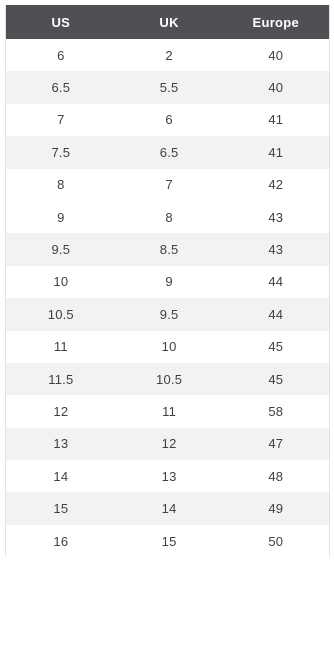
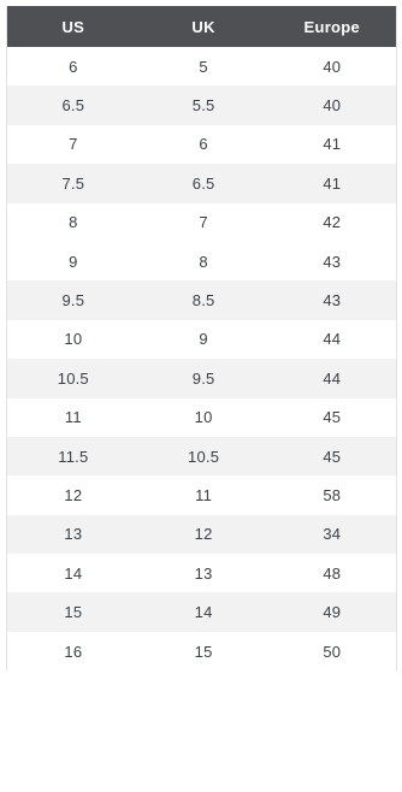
  US	UK	Europe
- 6	2	40
+ 6	5	40
  6.5	5.5	40
  7	6	41
  7.5	6.5	41
  8	7	42
  9	8	43
  9.5	8.5	43
  10	9	44
  10.5	9.5	44
  11	10	45
  11.5	10.5	45
  12	11	58
- 13	12	47
+ 13	12	34
  14	13	48
  15	14	49
  16	15	50
